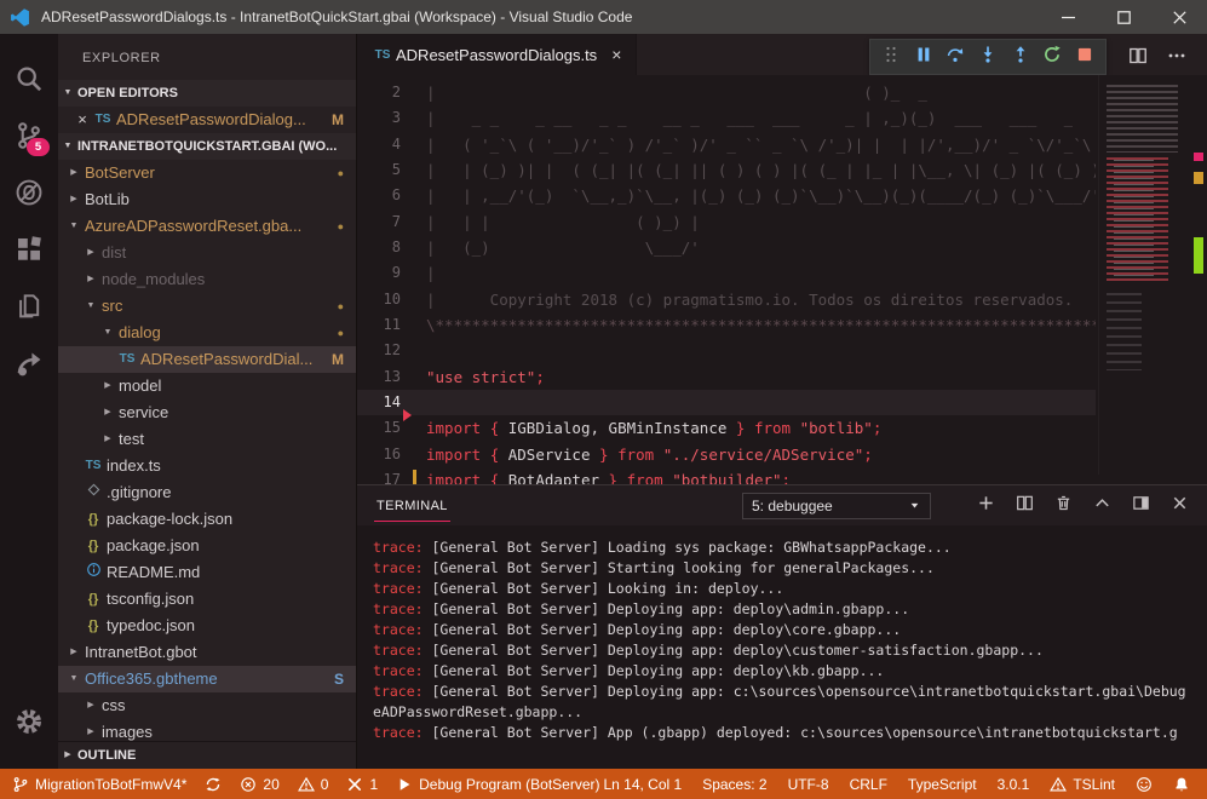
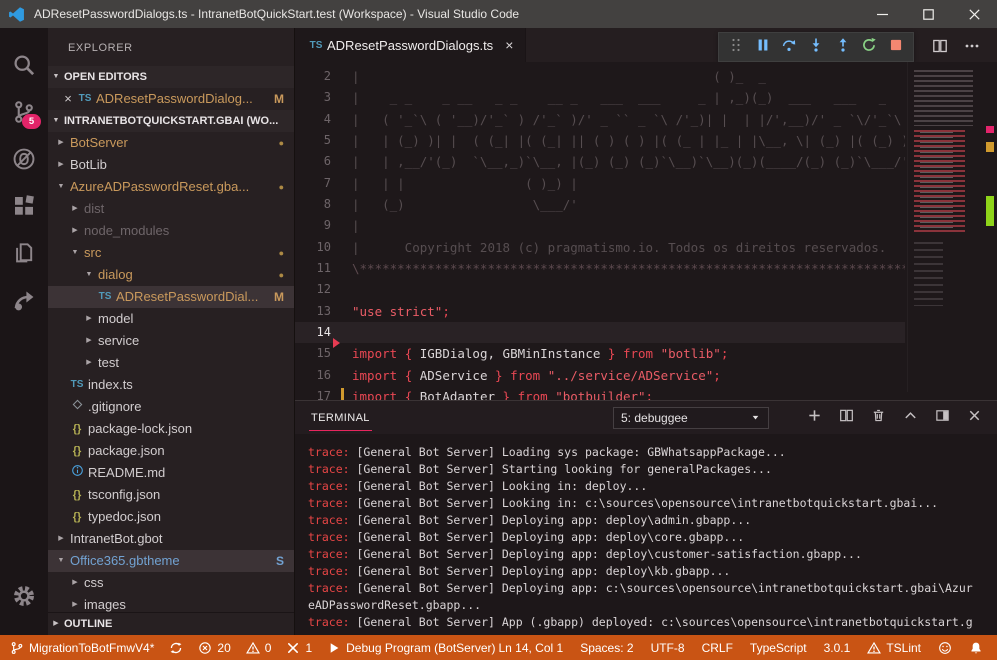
- ADResetPasswordDialogs.ts - IntranetBotQuickStart.gbai (Workspace) - Visual Studio Code
+ ADResetPasswordDialogs.ts - IntranetBotQuickStart.test (Workspace) - Visual Studio Code
  5
  EXPLORER
  OPEN EDITORS
  ×
  TS
  ADResetPasswordDialog...
  M
  INTRANETBOTQUICKSTART.GBAI (WO...
  BotServer
  ●
  BotLib
  AzureADPasswordReset.gba...
  ●
  dist
  node_modules
  src
  ●
  dialog
  ●
  TS
  ADResetPasswordDial...
  M
  model
  service
  test
  TS
  index.ts
  .gitignore
  {}
  package-lock.json
  {}
  package.json
  README.md
  {}
  tsconfig.json
  {}
  typedoc.json
  IntranetBot.gbot
  Office365.gbtheme
  S
  css
  images
  OUTLINE
  TS
  ADResetPasswordDialogs.ts
  ×
  2
  | ( )_ _
  3
  | _ _ _ __ _ _ __ _ ___ ___ _ | ,_)(_) ___ ___ _
  4
  | ( '_`\ ( '__)/'_` ) /'_` )/' _ `` _ `\ /'_)| | | |/',__)/' _ `\/'_`\
  5
  | | (_) )| | ( (_| |( (_| || ( ) ( ) |( (_ | |_ | |\__, \| (_) |( (_)
  6
  | | ,__/'(_) `\__,_)`\__, |(_) (_) (_)`\__)`\__)(_)(____/(_) (_)`\___/
  7
  | | | ( )_) |
  8
  | (_) \___/'
  9
  |
  10
  | Copyright 2018 (c) pragmatismo.io. Todos os direitos reservados.
  11
  \************************************************************************
  12
  13
  "use strict";
  14
  15
  import { IGBDialog, GBMinInstance } from "botlib";
  16
  import { ADService } from "../service/ADService";
  17
  import { BotAdapter } from "botbuilder";
  TERMINAL
  5: debuggee
  trace: [General Bot Server] Loading sys package: GBWhatsappPackage...
  trace: [General Bot Server] Starting looking for generalPackages...
  trace: [General Bot Server] Looking in: deploy...
+ trace: [General Bot Server] Looking in: c:\sources\opensource\intranetbotquickstart.gbai...
  trace: [General Bot Server] Deploying app: deploy\admin.gbapp...
  trace: [General Bot Server] Deploying app: deploy\core.gbapp...
  trace: [General Bot Server] Deploying app: deploy\customer-satisfaction.gbapp...
  trace: [General Bot Server] Deploying app: deploy\kb.gbapp...
- trace: [General Bot Server] Deploying app: c:\sources\opensource\intranetbotquickstart.gbai\Debug
+ trace: [General Bot Server] Deploying app: c:\sources\opensource\intranetbotquickstart.gbai\Azur
  eADPasswordReset.gbapp...
  trace: [General Bot Server] App (.gbapp) deployed: c:\sources\opensource\intranetbotquickstart.g
  MigrationToBotFmwV4*
  20
  0
  1
  Debug Program (BotServer)
  Ln 14, Col 1
  Spaces: 2
  UTF-8
  CRLF
  TypeScript
  3.0.1
  TSLint
